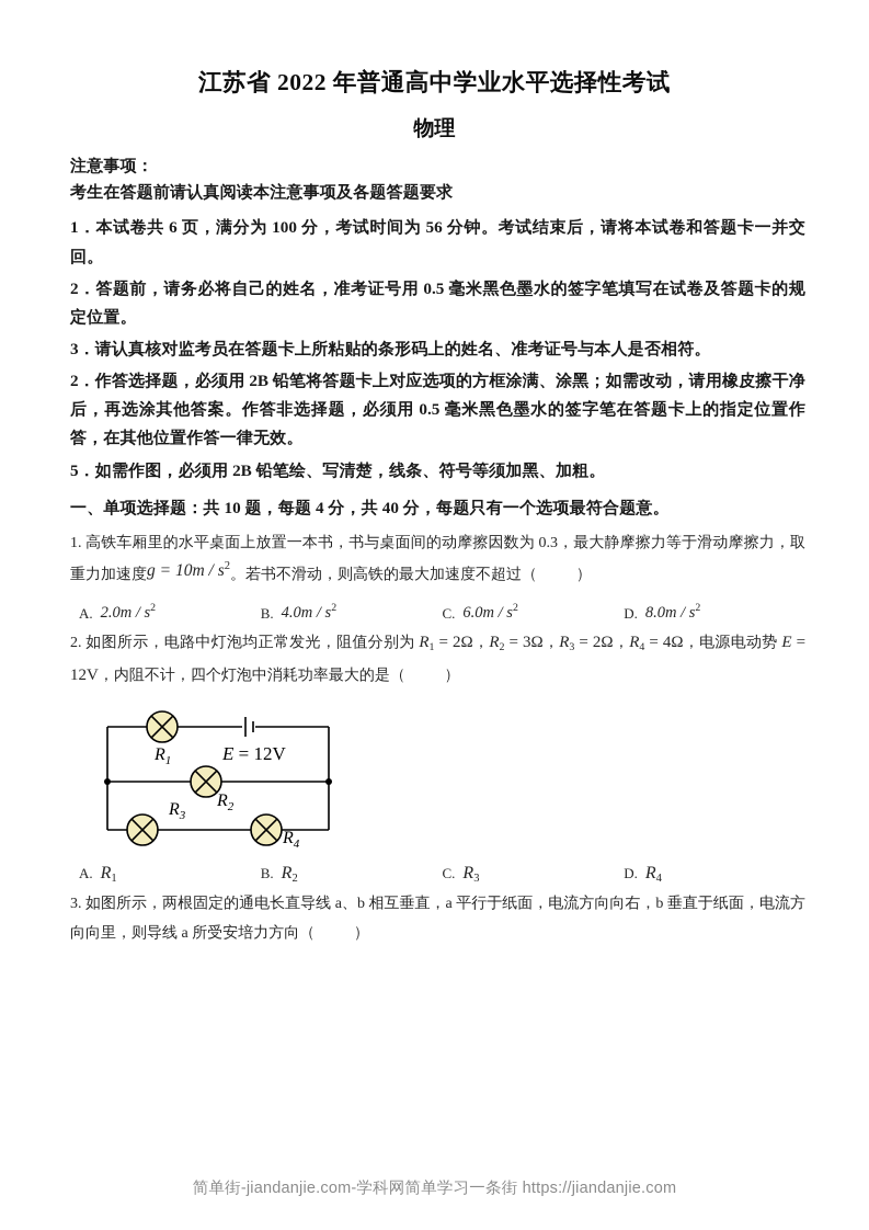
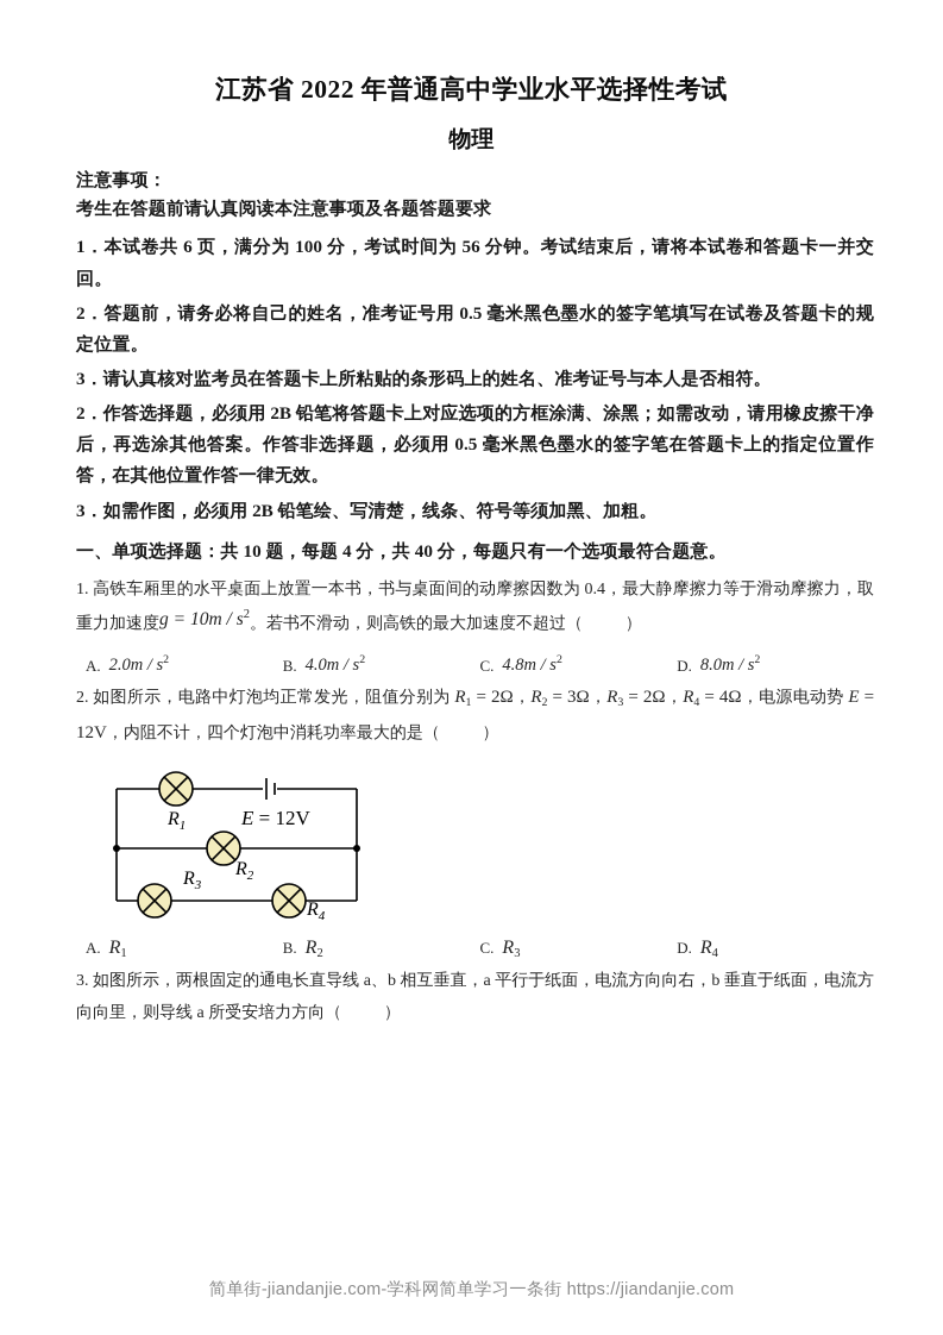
  江苏省 2022 年普通高中学业水平选择性考试
  物理
  注意事项：
  考生在答题前请认真阅读本注意事项及各题答题要求
  1．本试卷共 6 页，满分为 100 分，考试时间为 56 分钟。考试结束后，请将本试卷和答题卡一并交回。
  2．答题前，请务必将自己的姓名，准考证号用 0.5 毫米黑色墨水的签字笔填写在试卷及答题卡的规定位置。
  3．请认真核对监考员在答题卡上所粘贴的条形码上的姓名、准考证号与本人是否相符。
  2．作答选择题，必须用 2B 铅笔将答题卡上对应选项的方框涂满、涂黑；如需改动，请用橡皮擦干净后，再选涂其他答案。作答非选择题，必须用 0.5 毫米黑色墨水的签字笔在答题卡上的指定位置作答，在其他位置作答一律无效。
- 5．如需作图，必须用 2B 铅笔绘、写清楚，线条、符号等须加黑、加粗。
+ 3．如需作图，必须用 2B 铅笔绘、写清楚，线条、符号等须加黑、加粗。
  一、单项选择题：共 10 题，每题 4 分，共 40 分，每题只有一个选项最符合题意。
- 1. 高铁车厢里的水平桌面上放置一本书，书与桌面间的动摩擦因数为 0.3，最大静摩擦力等于滑动摩擦力，取重力加速度g = 10m / s2。若书不滑动，则高铁的最大加速度不超过（ ）
+ 1. 高铁车厢里的水平桌面上放置一本书，书与桌面间的动摩擦因数为 0.4，最大静摩擦力等于滑动摩擦力，取重力加速度g = 10m / s2。若书不滑动，则高铁的最大加速度不超过（ ）
  A. 2.0m / s2
  B. 4.0m / s2
- C. 6.0m / s2
+ C. 4.8m / s2
  D. 8.0m / s2
  2. 如图所示，电路中灯泡均正常发光，阻值分别为 R1 = 2Ω，R2 = 3Ω，R3 = 2Ω，R4 = 4Ω，电源电动势 E = 12V，内阻不计，四个灯泡中消耗功率最大的是（ ）
  R1
  R2
  R3
  R4
  E = 12V
  A. R1
  B. R2
  C. R3
  D. R4
  3. 如图所示，两根固定的通电长直导线 a、b 相互垂直，a 平行于纸面，电流方向向右，b 垂直于纸面，电流方向向里，则导线 a 所受安培力方向（ ）
  简单街-jiandanjie.com-学科网简单学习一条街 https://jiandanjie.com
